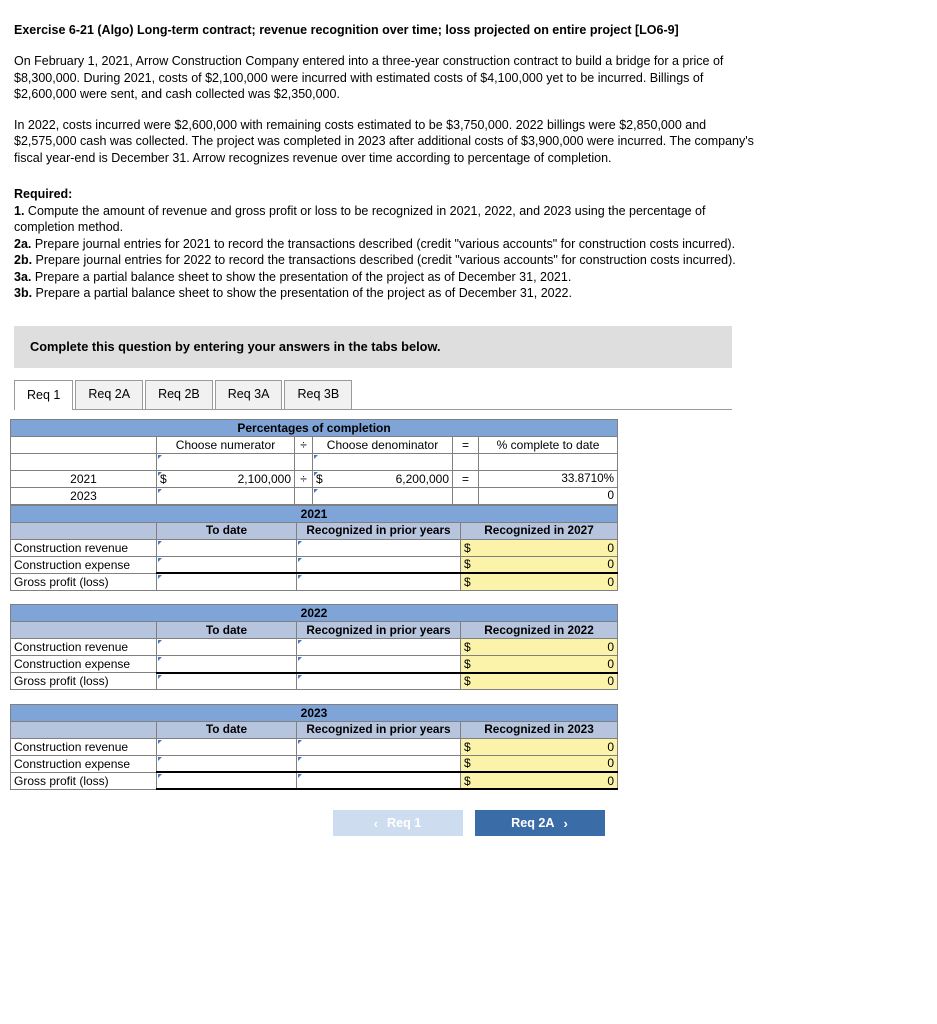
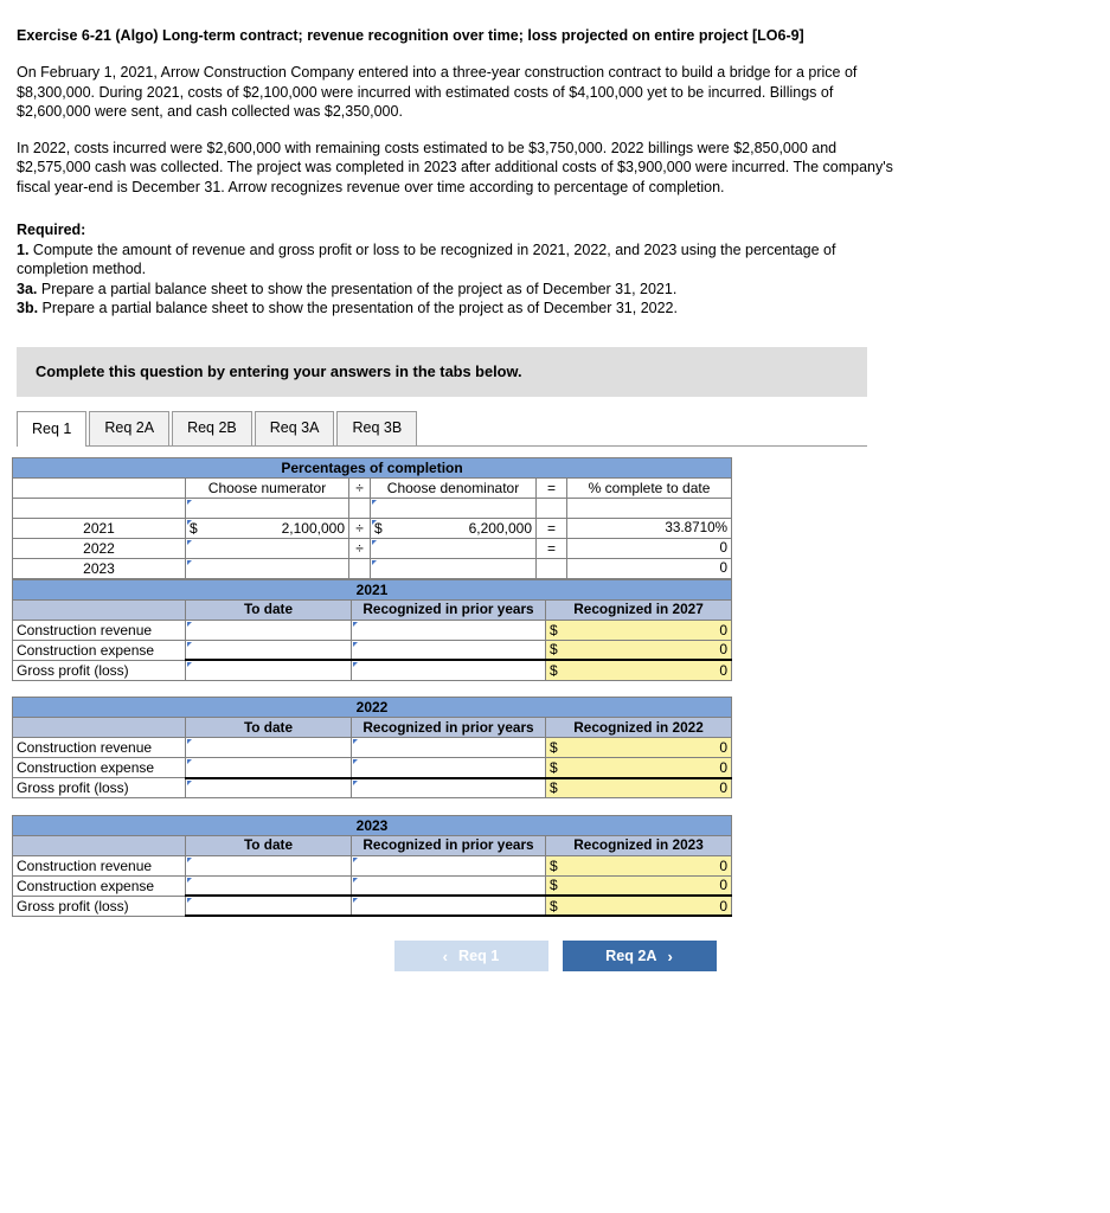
  Exercise 6-21 (Algo) Long-term contract; revenue recognition over time; loss projected on entire project [LO6-9]
  On February 1, 2021, Arrow Construction Company entered into a three-year construction contract to build a bridge for a price of $8,300,000. During 2021, costs of $2,100,000 were incurred with estimated costs of $4,100,000 yet to be incurred. Billings of $2,600,000 were sent, and cash collected was $2,350,000.
  In 2022, costs incurred were $2,600,000 with remaining costs estimated to be $3,750,000. 2022 billings were $2,850,000 and $2,575,000 cash was collected. The project was completed in 2023 after additional costs of $3,900,000 were incurred. The company's fiscal year-end is December 31. Arrow recognizes revenue over time according to percentage of completion.
  Required:
  1. Compute the amount of revenue and gross profit or loss to be recognized in 2021, 2022, and 2023 using the percentage of completion method.
- 2a. Prepare journal entries for 2021 to record the transactions described (credit "various accounts" for construction costs incurred).
- 2b. Prepare journal entries for 2022 to record the transactions described (credit "various accounts" for construction costs incurred).
  3a. Prepare a partial balance sheet to show the presentation of the project as of December 31, 2021.
  3b. Prepare a partial balance sheet to show the presentation of the project as of December 31, 2022.
  Complete this question by entering your answers in the tabs below.
  Req 1
  Req 2A
  Req 2B
  Req 3A
  Req 3B
  Percentages of completion
  	Choose numerator	÷	Choose denominator	=	% complete to date
  2021	$ 2,100,000	÷	$ 6,200,000	=	33.8710%
+ 2022		÷		=	0
  2023					0
  2021
  	To date	Recognized in prior years	Recognized in 2027
  Construction revenue			$ 0
  Construction expense			$ 0
  Gross profit (loss)			$ 0
  2022
  	To date	Recognized in prior years	Recognized in 2022
  Construction revenue			$ 0
  Construction expense			$ 0
  Gross profit (loss)			$ 0
  2023
  	To date	Recognized in prior years	Recognized in 2023
  Construction revenue			$ 0
  Construction expense			$ 0
  Gross profit (loss)			$ 0
  ‹
  Req 1
  Req 2A
  ›
